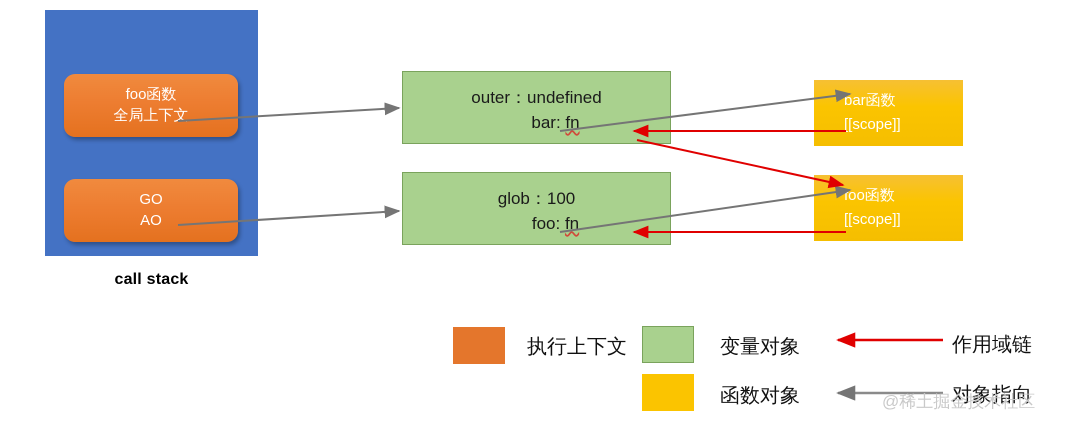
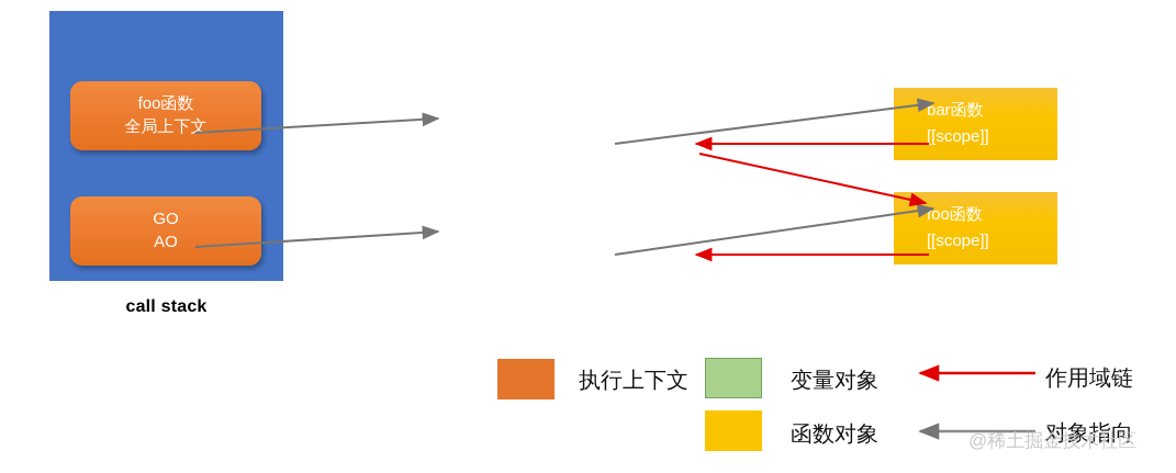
  foo函数
  全局上下文
  GO
  AO
  call stack
- outer：undefined
- bar: fn
- glob：100
- foo: fn
  bar函数
  [[scope]]
  foo函数
  [[scope]]
  执行上下文
  变量对象
  函数对象
  作用域链
  对象指向
  @稀土掘金技术社区
